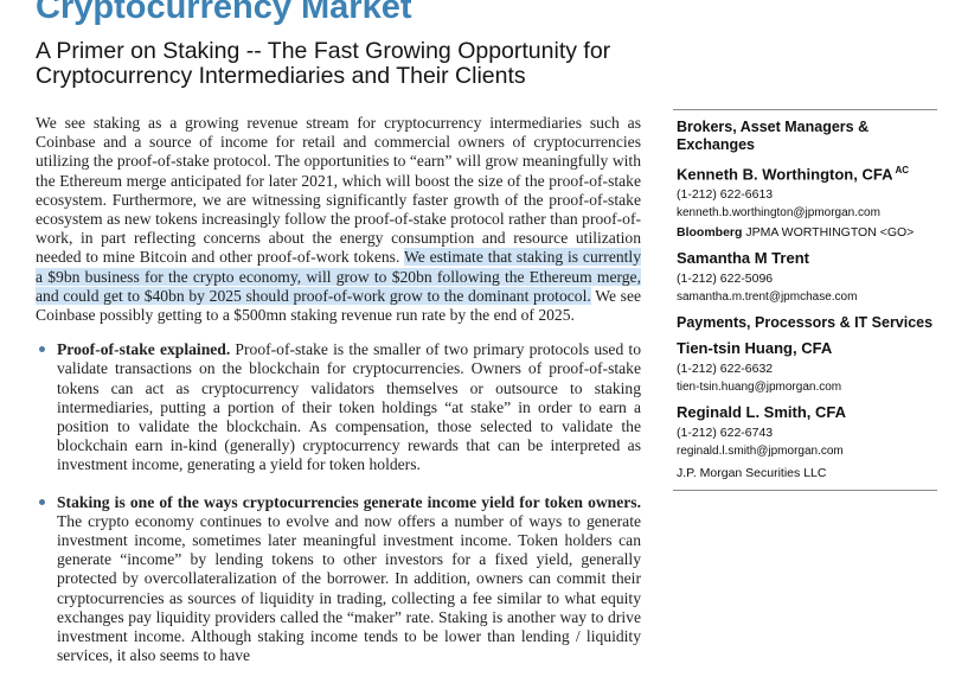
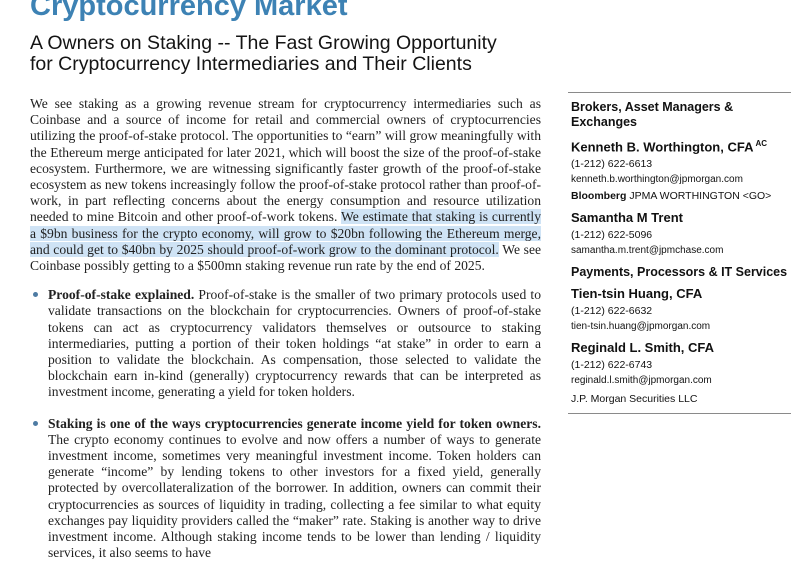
  Cryptocurrency Market
- A Primer on Staking -- The Fast Growing Opportunity for Cryptocurrency Intermediaries and Their Clients
+ A Owners on Staking -- The Fast Growing Opportunity for Cryptocurrency Intermediaries and Their Clients
  We see staking as a growing revenue stream for cryptocurrency intermediaries such as Coinbase and a source of income for retail and commercial owners of cryptocurrencies utilizing the proof-of-stake protocol. The opportunities to “earn” will grow meaningfully with the Ethereum merge anticipated for later 2021, which will boost the size of the proof-of-stake ecosystem. Furthermore, we are witnessing significantly faster growth of the proof-of-stake ecosystem as new tokens increasingly follow the proof-of-stake protocol rather than proof-of-work, in part reflecting concerns about the energy consumption and resource utilization needed to mine Bitcoin and other proof-of-work tokens. We estimate that staking is currently a $9bn business for the crypto economy, will grow to $20bn following the Ethereum merge, and could get to $40bn by 2025 should proof-of-work grow to the dominant protocol. We see Coinbase possibly getting to a $500mn staking revenue run rate by the end of 2025.
  Proof-of-stake explained. Proof-of-stake is the smaller of two primary protocols used to validate transactions on the blockchain for cryptocurrencies. Owners of proof-of-stake tokens can act as cryptocurrency validators themselves or outsource to staking intermediaries, putting a portion of their token holdings “at stake” in order to earn a position to validate the blockchain. As compensation, those selected to validate the blockchain earn in-kind (generally) cryptocurrency rewards that can be interpreted as investment income, generating a yield for token holders.
- Staking is one of the ways cryptocurrencies generate income yield for token owners. The crypto economy continues to evolve and now offers a number of ways to generate investment income, sometimes later meaningful investment income. Token holders can generate “income” by lending tokens to other investors for a fixed yield, generally protected by overcollateralization of the borrower. In addition, owners can commit their cryptocurrencies as sources of liquidity in trading, collecting a fee similar to what equity exchanges pay liquidity providers called the “maker” rate. Staking is another way to drive investment income. Although staking income tends to be lower than lending / liquidity services, it also seems to have
+ Staking is one of the ways cryptocurrencies generate income yield for token owners. The crypto economy continues to evolve and now offers a number of ways to generate investment income, sometimes very meaningful investment income. Token holders can generate “income” by lending tokens to other investors for a fixed yield, generally protected by overcollateralization of the borrower. In addition, owners can commit their cryptocurrencies as sources of liquidity in trading, collecting a fee similar to what equity exchanges pay liquidity providers called the “maker” rate. Staking is another way to drive investment income. Although staking income tends to be lower than lending / liquidity services, it also seems to have
  Brokers, Asset Managers & Exchanges
  Kenneth B. Worthington, CFA AC
  (1-212) 622-6613
  kenneth.b.worthington@jpmorgan.com
  Bloomberg JPMA WORTHINGTON <GO>
  Samantha M Trent
  (1-212) 622-5096
  samantha.m.trent@jpmchase.com
  Payments, Processors & IT Services
  Tien-tsin Huang, CFA
  (1-212) 622-6632
  tien-tsin.huang@jpmorgan.com
  Reginald L. Smith, CFA
  (1-212) 622-6743
  reginald.l.smith@jpmorgan.com
  J.P. Morgan Securities LLC
